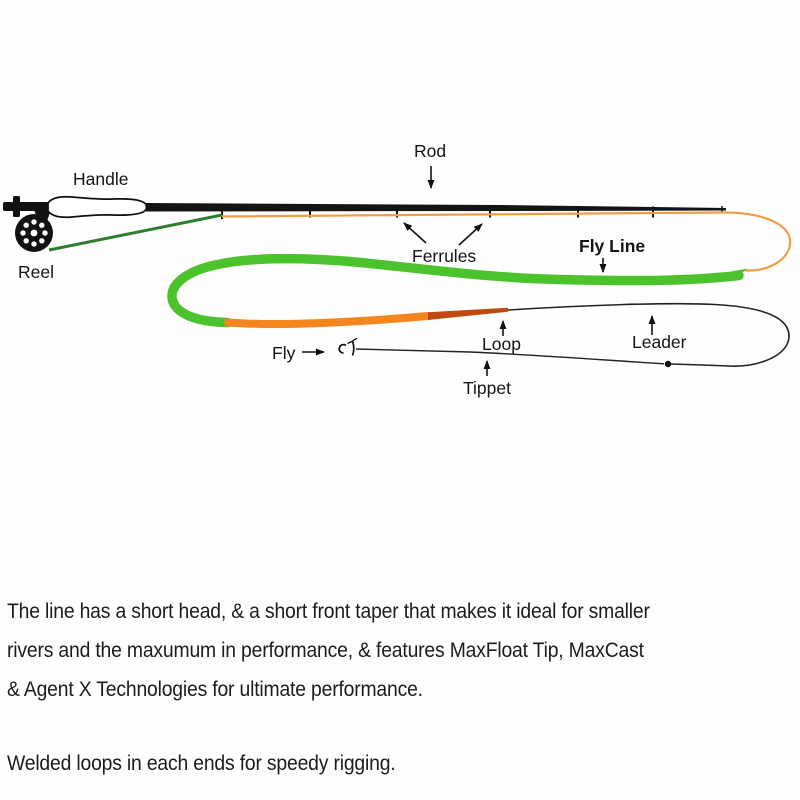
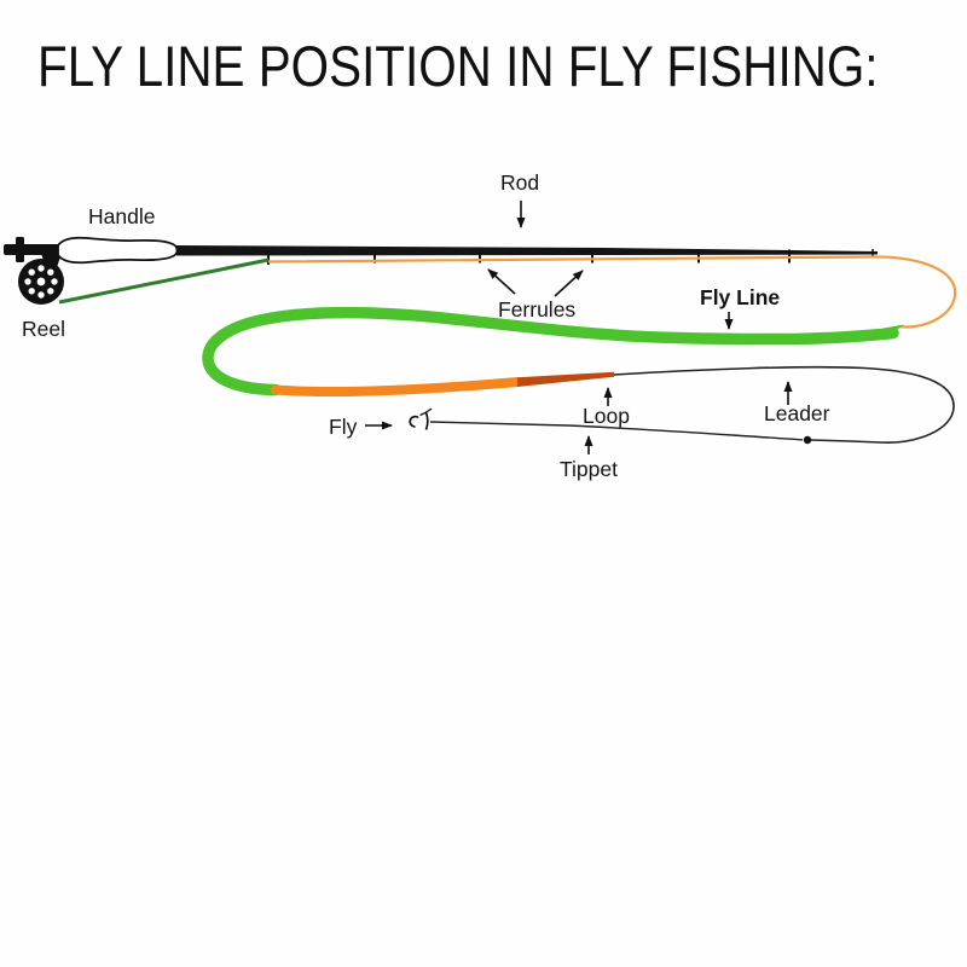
+ FLY LINE POSITION IN FLY FISHING:
  Handle
  Reel
  Rod
  Ferrules
  Fly Line
  Loop
  Leader
  Tippet
  Fly
- The line has a short head, & a short front taper that makes it ideal for smaller
- rivers and the maxumum in performance, & features MaxFloat Tip, MaxCast
- & Agent X Technologies for ultimate performance.
- Welded loops in each ends for speedy rigging.
